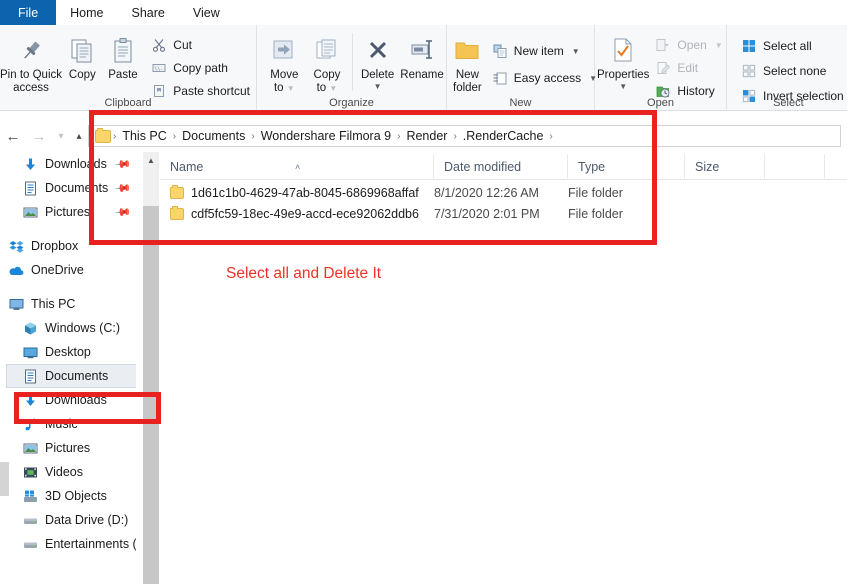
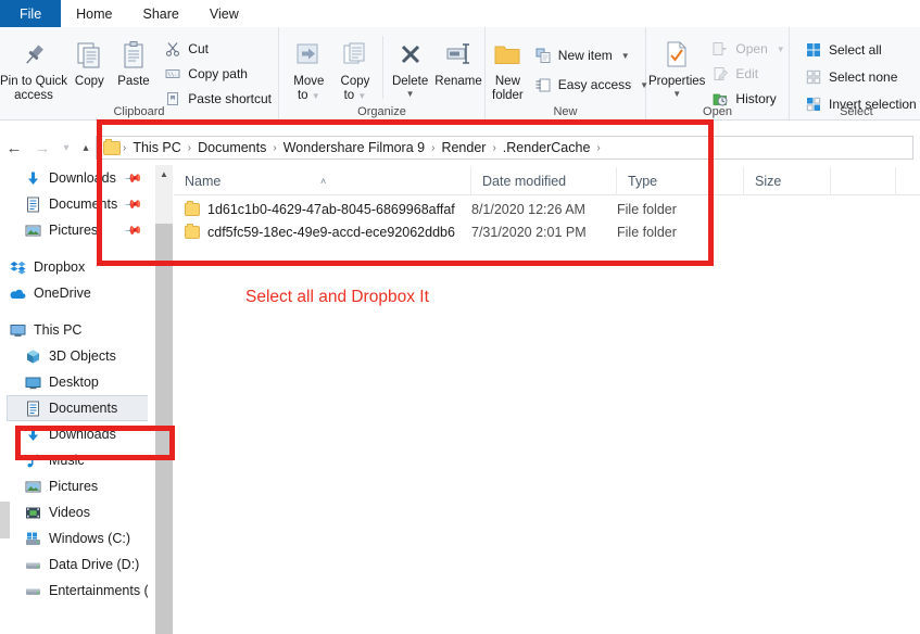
  File
  Home
  Share
  View
  Pin to Quick
  access
  Copy
  Paste
  Cut
  Copy path
  Paste shortcut
  Clipboard
  Move
  to ▼
  Copy
  to ▼
  Delete
  ▼
  Rename
  Organize
  New
  folder
  New item
  ▼
  Easy access
  ▼
  New
  Properties
  ▼
  Open
  ▼
  Edit
  History
  Open
  Select all
  Select none
  Invert selection
  Select
  ←
  →
  ▾
  ▴
  ›
  This PC
  ›
  Documents
  ›
  Wondershare Filmora 9
  ›
  Render
  ›
  .RenderCache
  ›
  Name
  ˄
  Date modified
  Type
  Size
  1d61c1b0-4629-47ab-8045-6869968affaf
  8/1/2020 12:26 AM
  File folder
  cdf5fc59-18ec-49e9-accd-ece92062ddb6
  7/31/2020 2:01 PM
  File folder
  Downloads
  Documents
  Pictures
  Dropbox
  OneDrive
  This PC
- Windows (C:)
+ 3D Objects
  Desktop
  Documents
  Downloads
  Music
  Pictures
  Videos
- 3D Objects
+ Windows (C:)
  Data Drive (D:)
  Entertainments (
  ▲
- Select all and Delete It
+ Select all and Dropbox It
